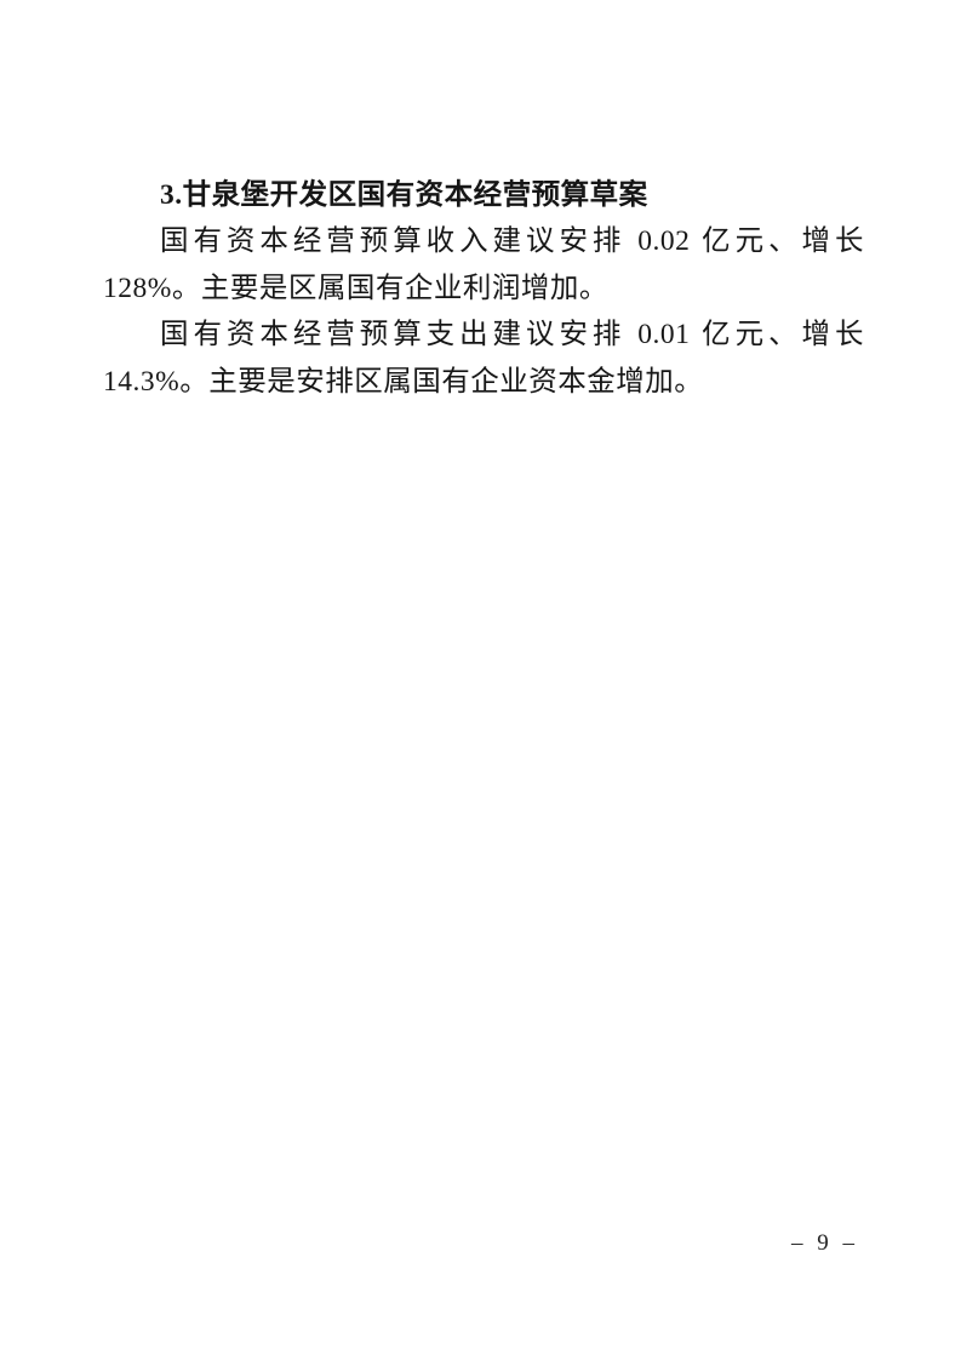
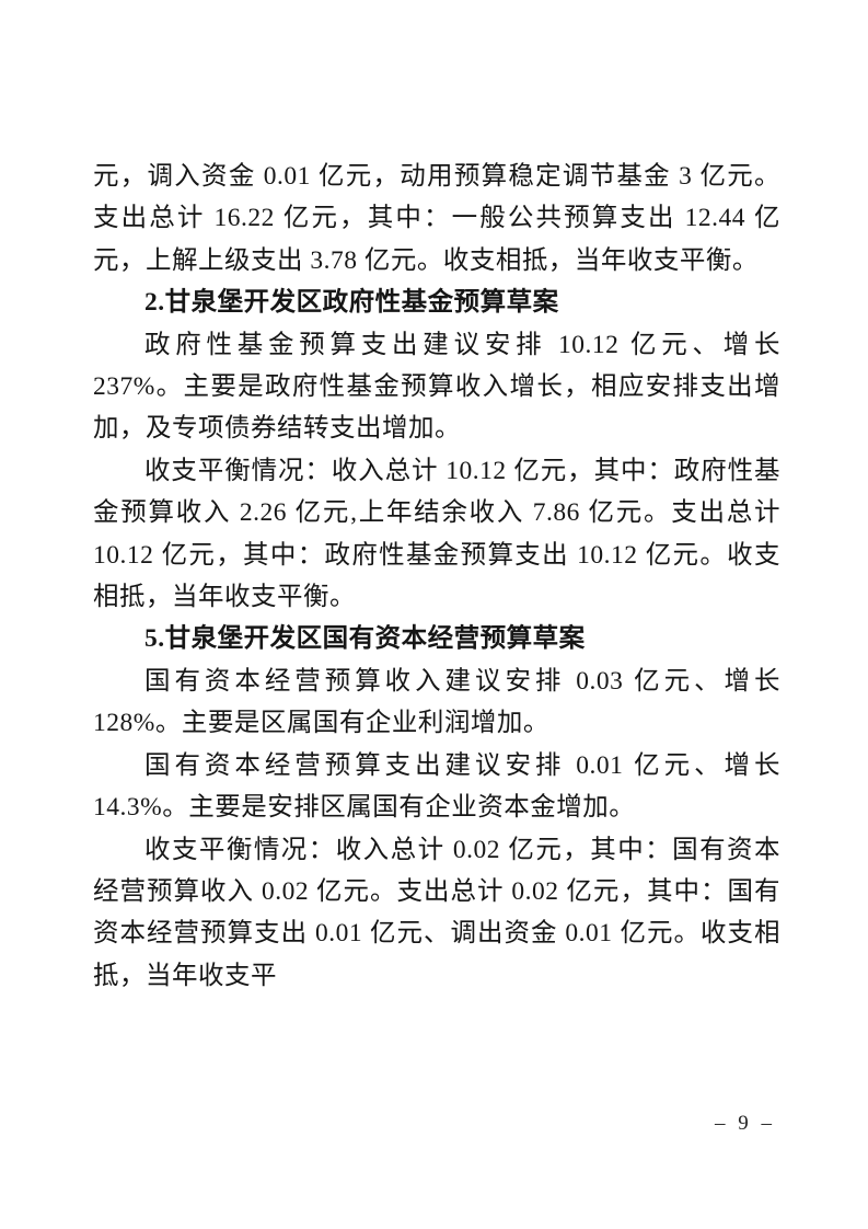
+ 元，调入资金 0.01 亿元，动用预算稳定调节基金 3 亿元。支出总计 16.22 亿元，其中：一般公共预算支出 12.44 亿元，上解上级支出 3.78 亿元。收支相抵，当年收支平衡。
+ 2.甘泉堡开发区政府性基金预算草案
+ 政府性基金预算支出建议安排 10.12 亿元、增长 237%。主要是政府性基金预算收入增长，相应安排支出增加，及专项债券结转支出增加。
+ 收支平衡情况：收入总计 10.12 亿元，其中：政府性基金预算收入 2.26 亿元,上年结余收入 7.86 亿元。支出总计 10.12 亿元，其中：政府性基金预算支出 10.12 亿元。收支相抵，当年收支平衡。
- 3.甘泉堡开发区国有资本经营预算草案
+ 5.甘泉堡开发区国有资本经营预算草案
- 国有资本经营预算收入建议安排 0.02 亿元、增长 128%。主要是区属国有企业利润增加。
+ 国有资本经营预算收入建议安排 0.03 亿元、增长 128%。主要是区属国有企业利润增加。
  国有资本经营预算支出建议安排 0.01 亿元、增长 14.3%。主要是安排区属国有企业资本金增加。
+ 收支平衡情况：收入总计 0.02 亿元，其中：国有资本经营预算收入 0.02 亿元。支出总计 0.02 亿元，其中：国有资本经营预算支出 0.01 亿元、调出资金 0.01 亿元。收支相抵，当年收支平
  – 9 –
